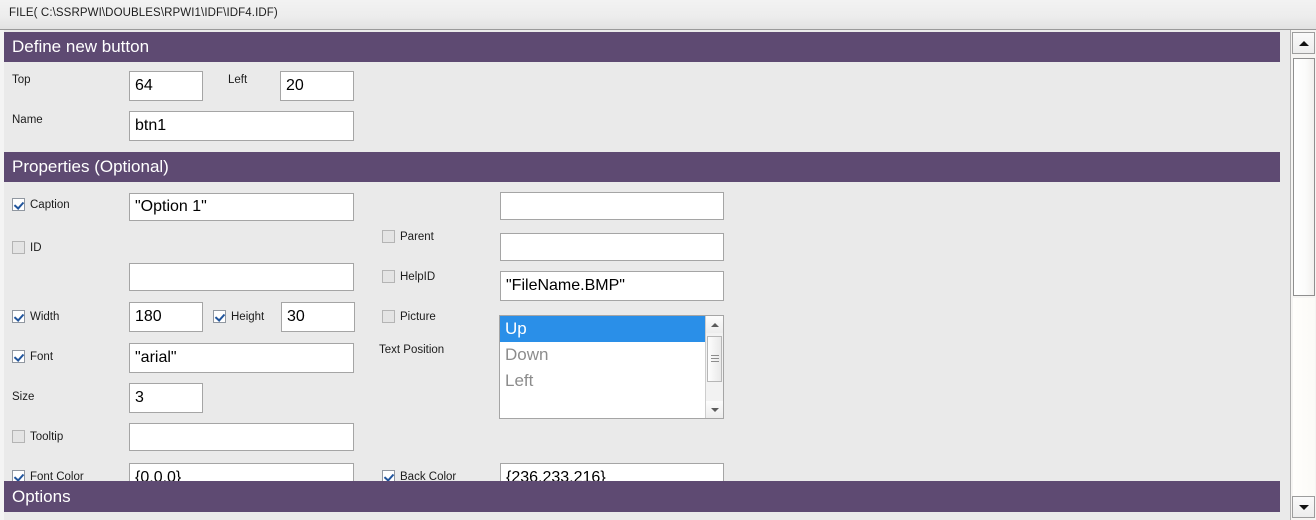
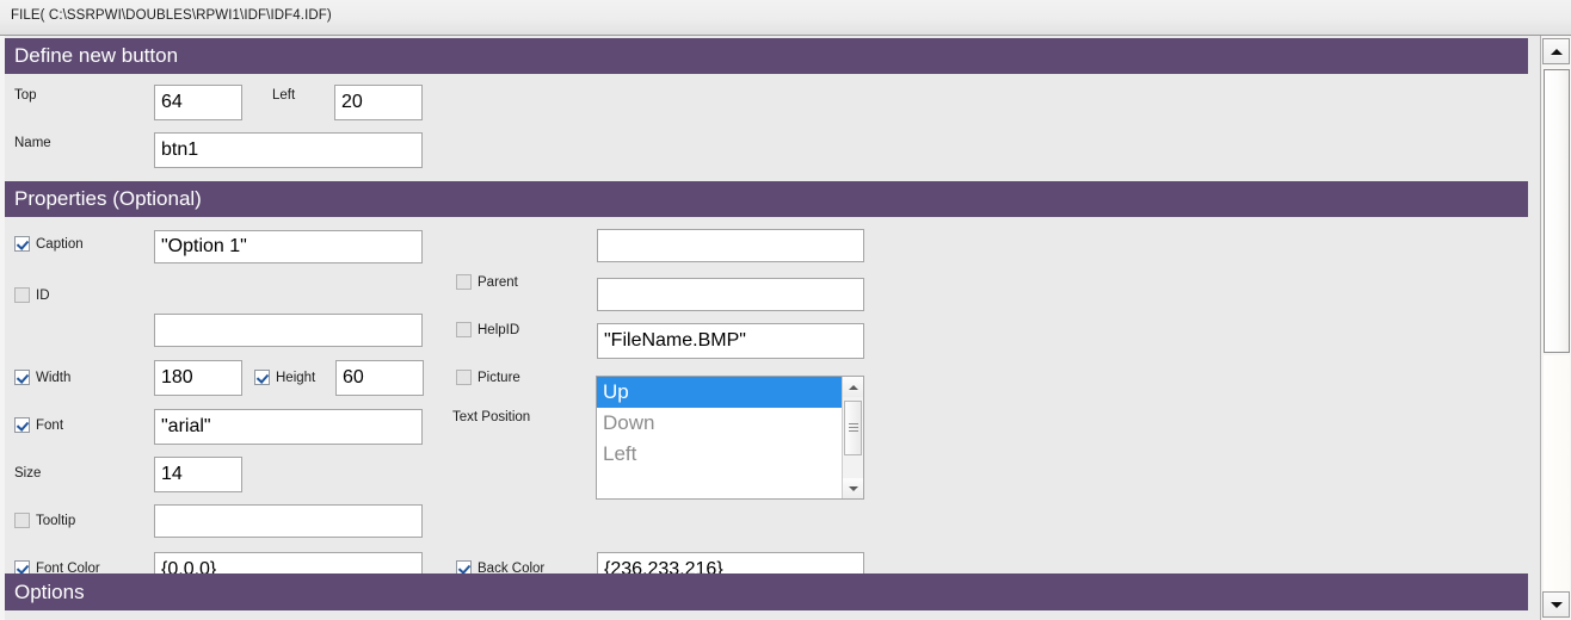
  FILE( C:\SSRPWI\DOUBLES\RPWI1\IDF\IDF4.IDF)
  Define new button
  Top
  64
  Left
  20
  Name
  btn1
  Properties (Optional)
  Caption
  "Option 1"
  ID
  Width
  180
  Height
- 30
+ 60
  Font
  "arial"
  Size
- 3
+ 14
  Tooltip
  Font Color
  {0,0,0}
  Parent
  HelpID
  Picture
  "FileName.BMP"
  Text Position
  Up
  Down
  Left
  Back Color
  {236,233,216}
  Options
